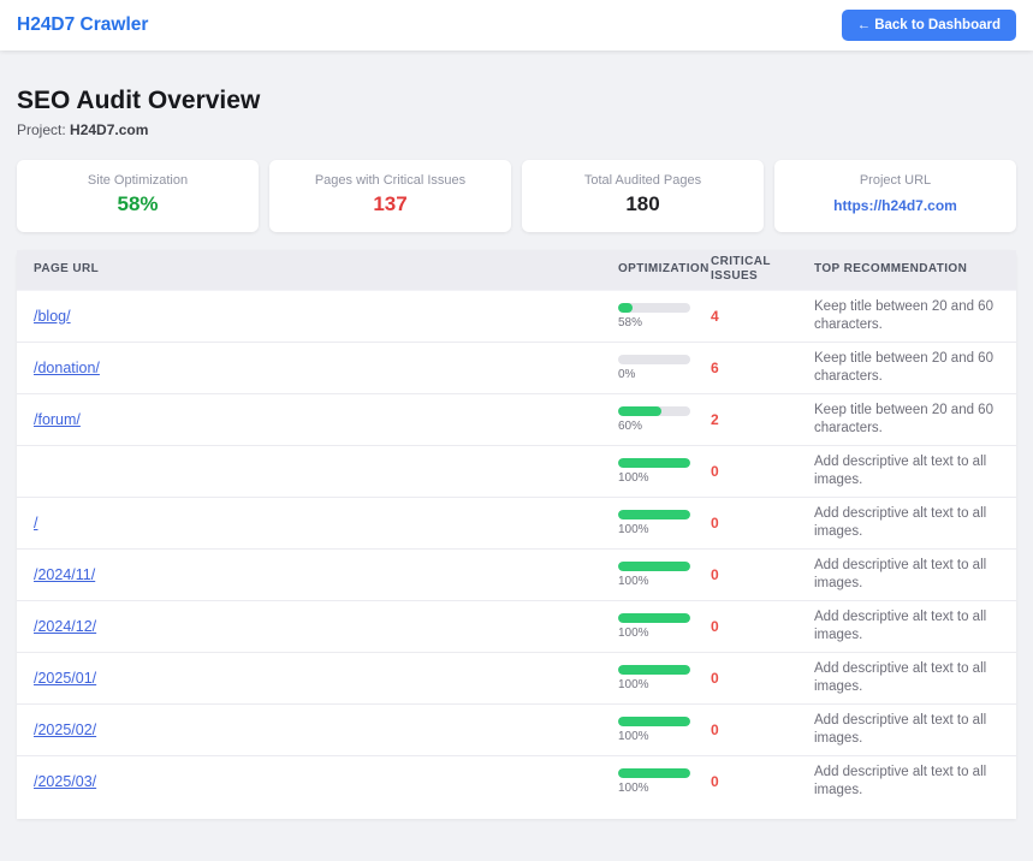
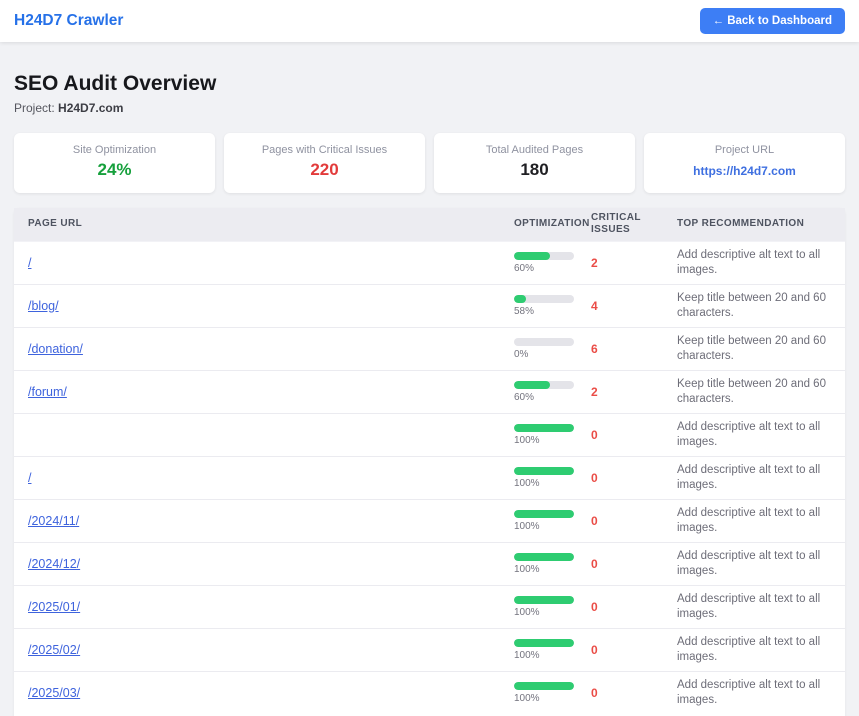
  H24D7 Crawler
  ← Back to Dashboard
  SEO Audit Overview
  Project: H24D7.com
  Site Optimization
- 58%
+ 24%
  Pages with Critical Issues
- 137
+ 220
  Total Audited Pages
  180
  Project URL
  https://h24d7.com
  PAGE URL	OPTIMIZATION	CRITICAL ISSUES	TOP RECOMMENDATION
+ /	60%	2	Add descriptive alt text to all images.
  /blog/	58%	4	Keep title between 20 and 60 characters.
  /donation/	0%	6	Keep title between 20 and 60 characters.
  /forum/	60%	2	Keep title between 20 and 60 characters.
  	100%	0	Add descriptive alt text to all images.
  /	100%	0	Add descriptive alt text to all images.
  /2024/11/	100%	0	Add descriptive alt text to all images.
  /2024/12/	100%	0	Add descriptive alt text to all images.
  /2025/01/	100%	0	Add descriptive alt text to all images.
  /2025/02/	100%	0	Add descriptive alt text to all images.
  /2025/03/	100%	0	Add descriptive alt text to all images.
